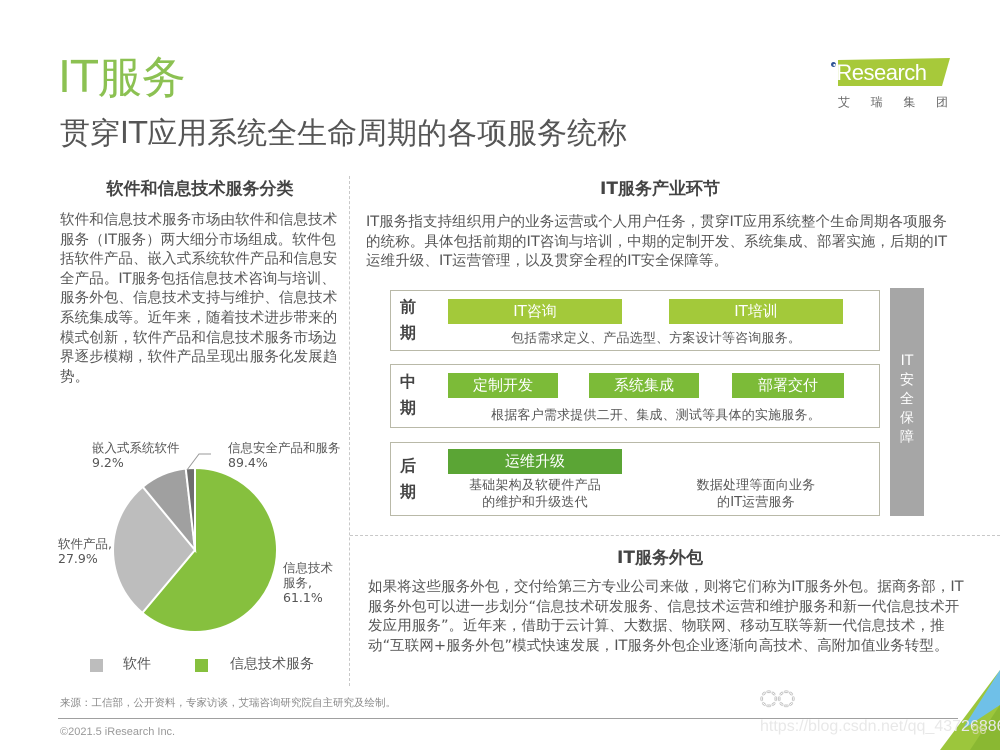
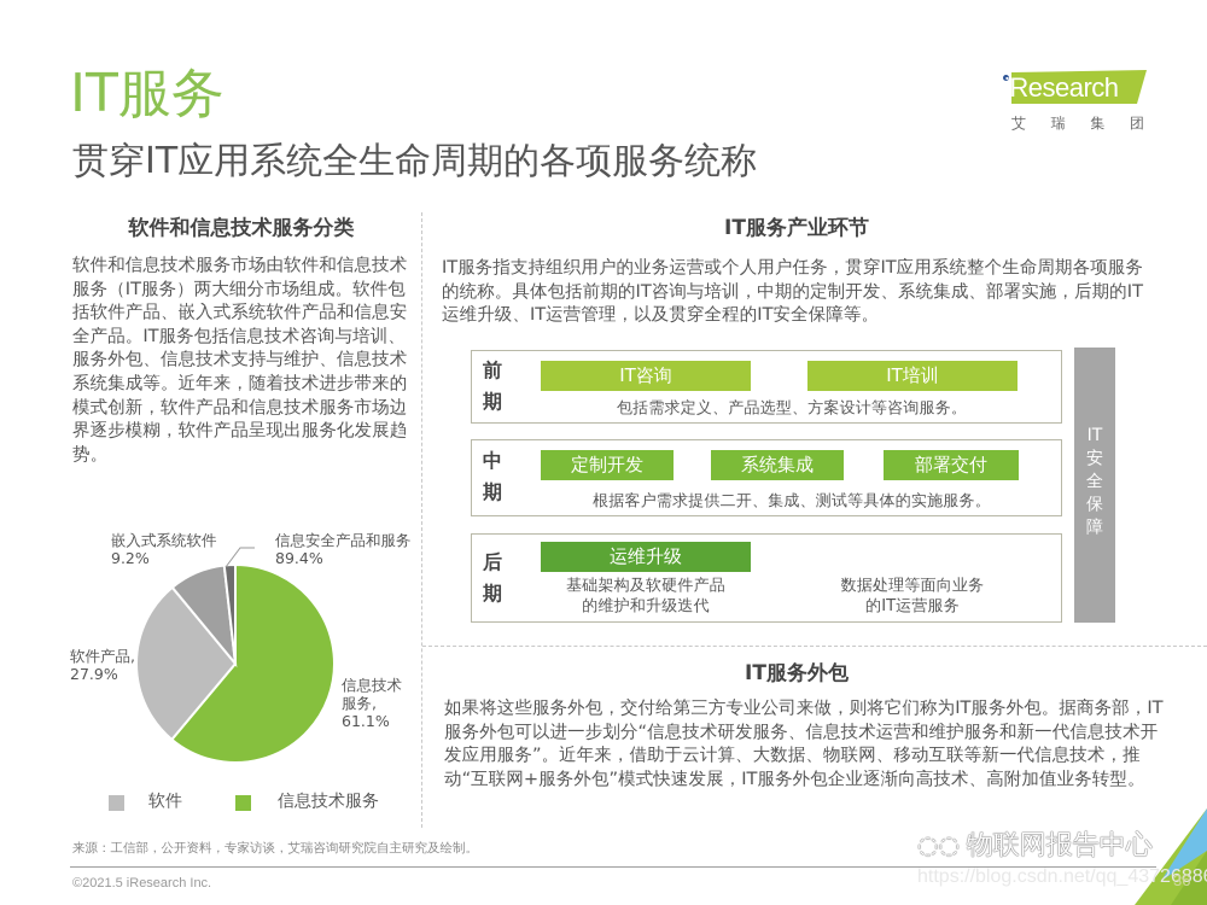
  IT服务
  贯穿IT应用系统全生命周期的各项服务统称
  iResearch
  艾
  瑞
  集
  团
  软件和信息技术服务分类
  软件和信息技术服务市场由软件和信息技术服务（IT服务）两大细分市场组成。软件包括软件产品、嵌入式系统软件产品和信息安全产品。IT服务包括信息技术咨询与培训、服务外包、信息技术支持与维护、信息技术系统集成等。近年来，随着技术进步带来的模式创新，软件产品和信息技术服务市场边界逐步模糊，软件产品呈现出服务化发展趋势。
  嵌入式系统软件
  9.2%
  信息安全产品和服务
  89.4%
  软件产品,
  27.9%
  信息技术
  服务,
  61.1%
  软件
  信息技术服务
  IT服务产业环节
  IT服务指支持组织用户的业务运营或个人用户任务，贯穿IT应用系统整个生命周期各项服务的统称。具体包括前期的IT咨询与培训，中期的定制开发、系统集成、部署实施，后期的IT运维升级、IT运营管理，以及贯穿全程的IT安全保障等。
  前
  期
  IT咨询
  IT培训
  包括需求定义、产品选型、方案设计等咨询服务。
  中
  期
  定制开发
  系统集成
  部署交付
  根据客户需求提供二开、集成、测试等具体的实施服务。
  后
  期
  运维升级
  基础架构及软硬件产品
  的维护和升级迭代
  数据处理等面向业务
  的IT运营服务
  IT
  安
  全
  保
  障
  IT服务外包
  如果将这些服务外包，交付给第三方专业公司来做，则将它们称为IT服务外包。据商务部，IT服务外包可以进一步划分“信息技术研发服务、信息技术运营和维护服务和新一代信息技术开发应用服务”。近年来，借助于云计算、大数据、物联网、移动互联等新一代信息技术，推动“互联网+服务外包”模式快速发展，IT服务外包企业逐渐向高技术、高附加值业务转型。
  来源：工信部，公开资料，专家访谈，艾瑞咨询研究院自主研究及绘制。
  ©2021.5 iResearch Inc.
  ◌◌
+ 物联网报告中心
  https://blog.csdn.net/qq_4372688
  36
